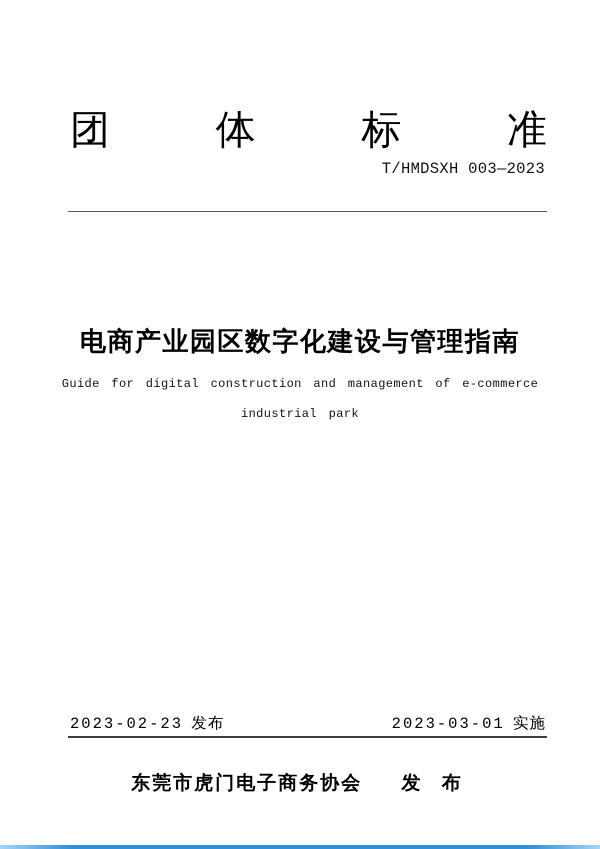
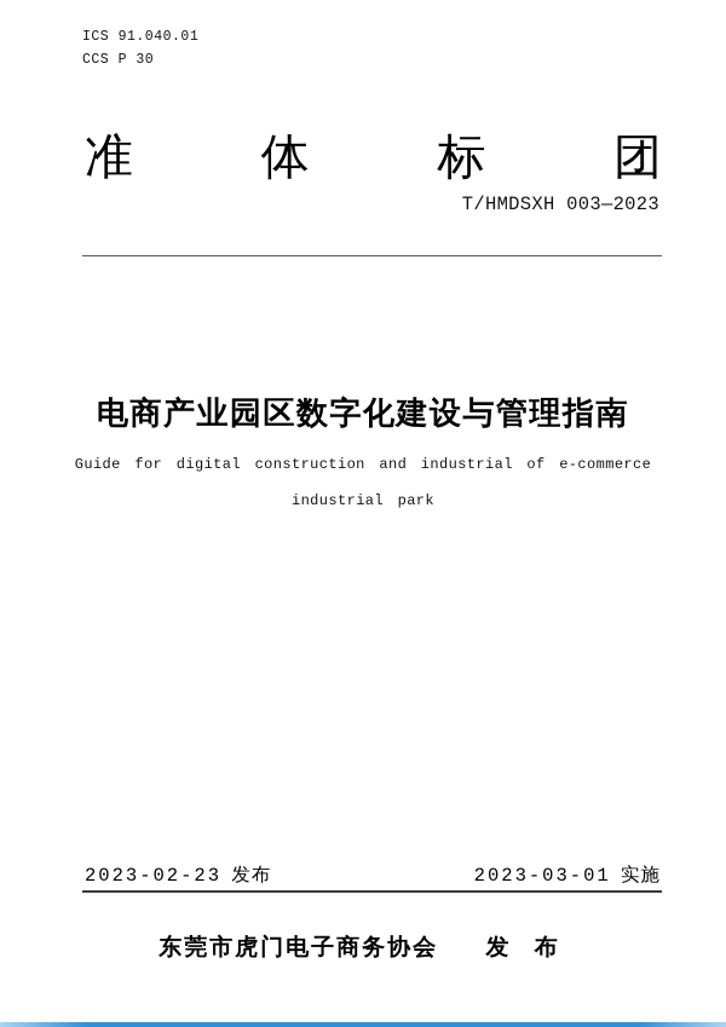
+ ICS 91.040.01
+ CCS P 30
- 团
+ 准
  体
  标
- 准
+ 团
  T/HMDSXH 003—2023
  电商产业园区数字化建设与管理指南
- Guide for digital construction and management of e-commerce
+ Guide for digital construction and industrial of e-commerce
  industrial park
  2023-02-23 发布
  2023-03-01 实施
  东莞市虎门电子商务协会 发 布
